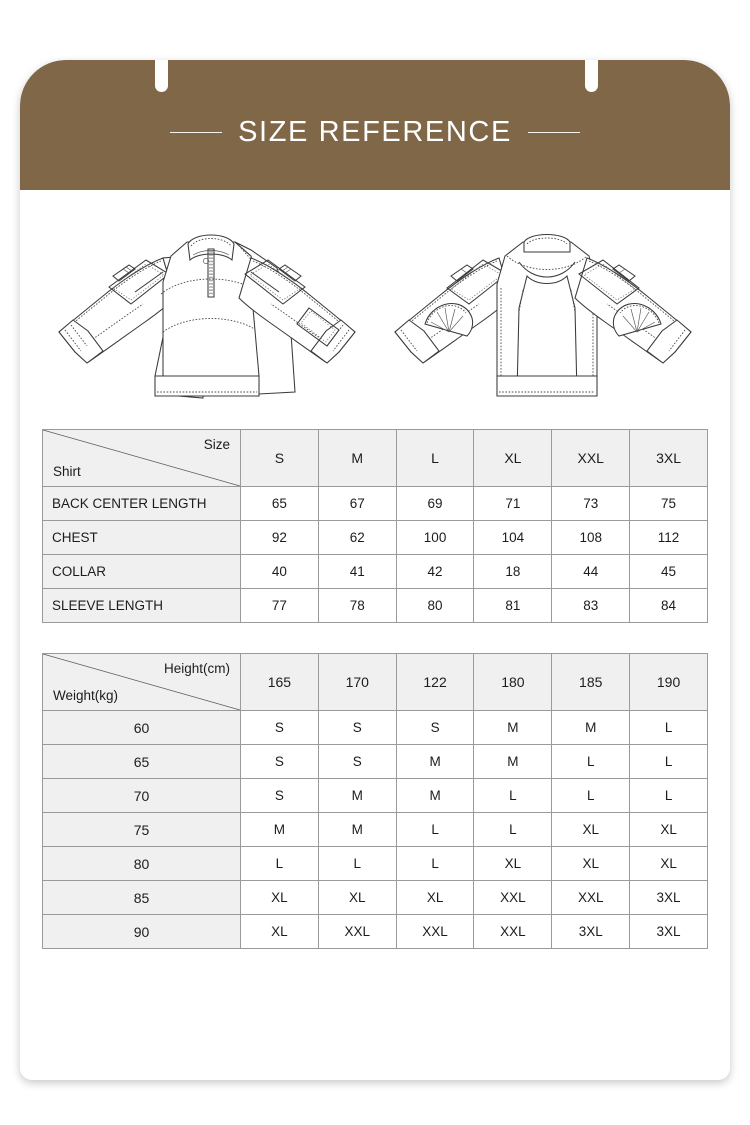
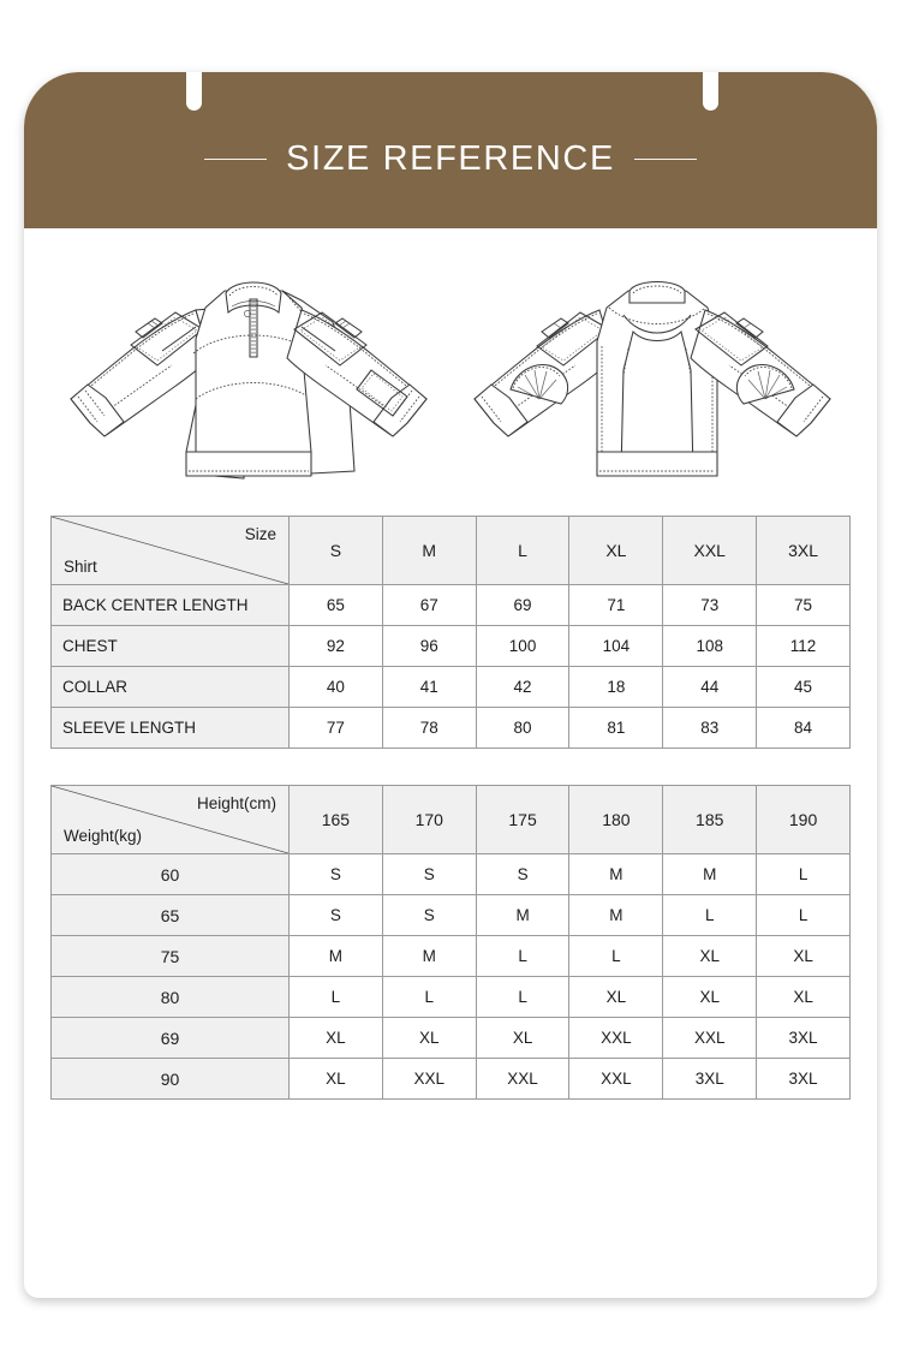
  SIZE REFERENCE
  Size Shirt	S	M	L	XL	XXL	3XL
  BACK CENTER LENGTH	65	67	69	71	73	75
- CHEST	92	62	100	104	108	112
+ CHEST	92	96	100	104	108	112
  COLLAR	40	41	42	18	44	45
  SLEEVE LENGTH	77	78	80	81	83	84
- Height(cm) Weight(kg)	165	170	122	180	185	190
+ Height(cm) Weight(kg)	165	170	175	180	185	190
  60	S	S	S	M	M	L
  65	S	S	M	M	L	L
- 70	S	M	M	L	L	L
  75	M	M	L	L	XL	XL
  80	L	L	L	XL	XL	XL
- 85	XL	XL	XL	XXL	XXL	3XL
+ 69	XL	XL	XL	XXL	XXL	3XL
  90	XL	XXL	XXL	XXL	3XL	3XL
